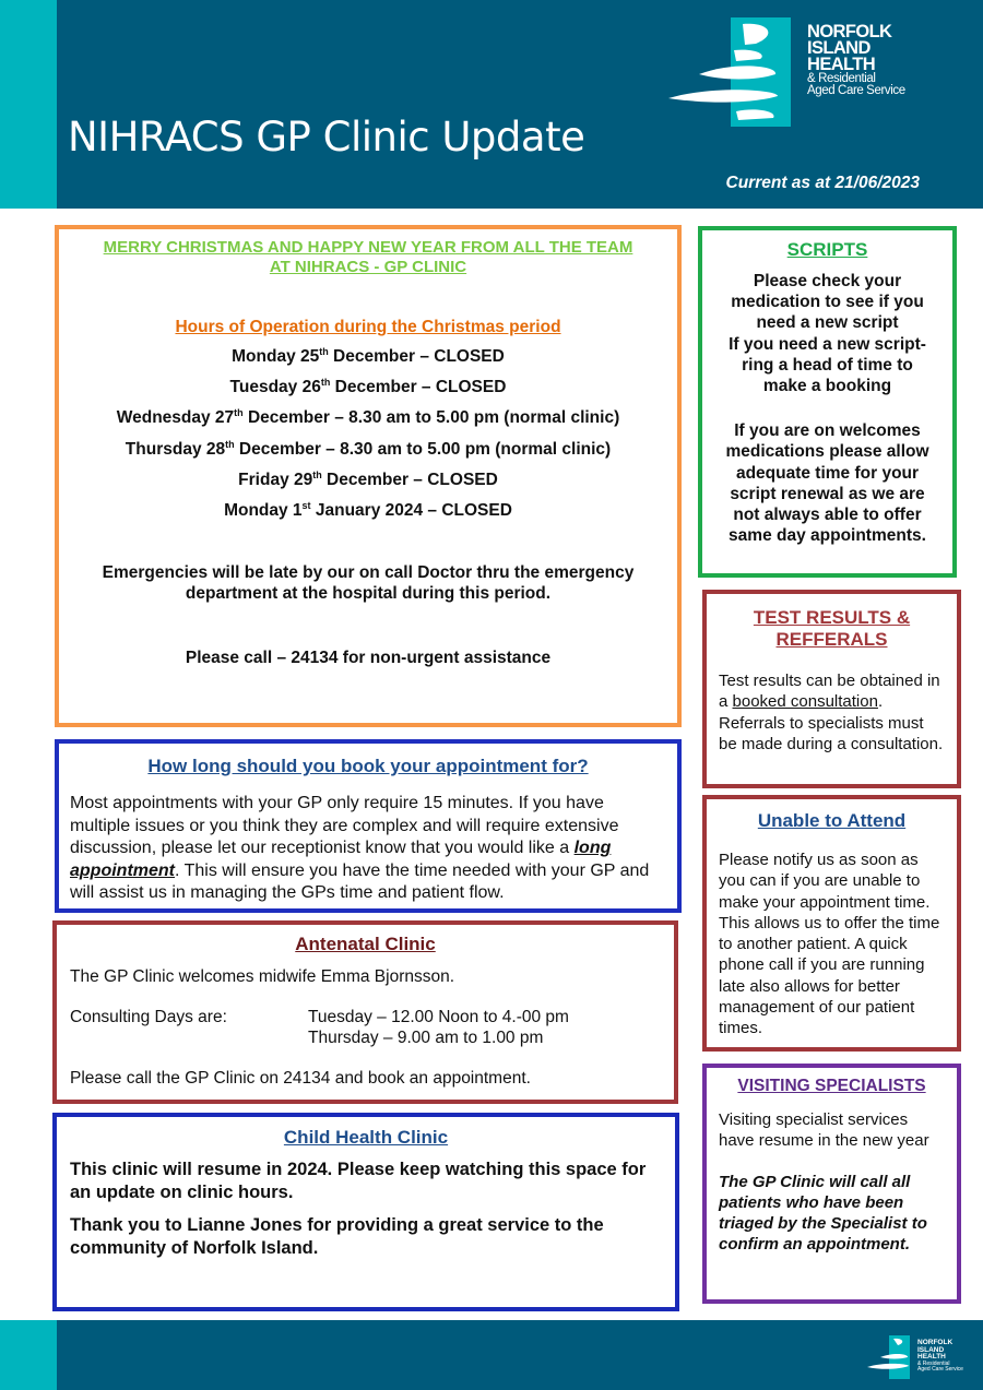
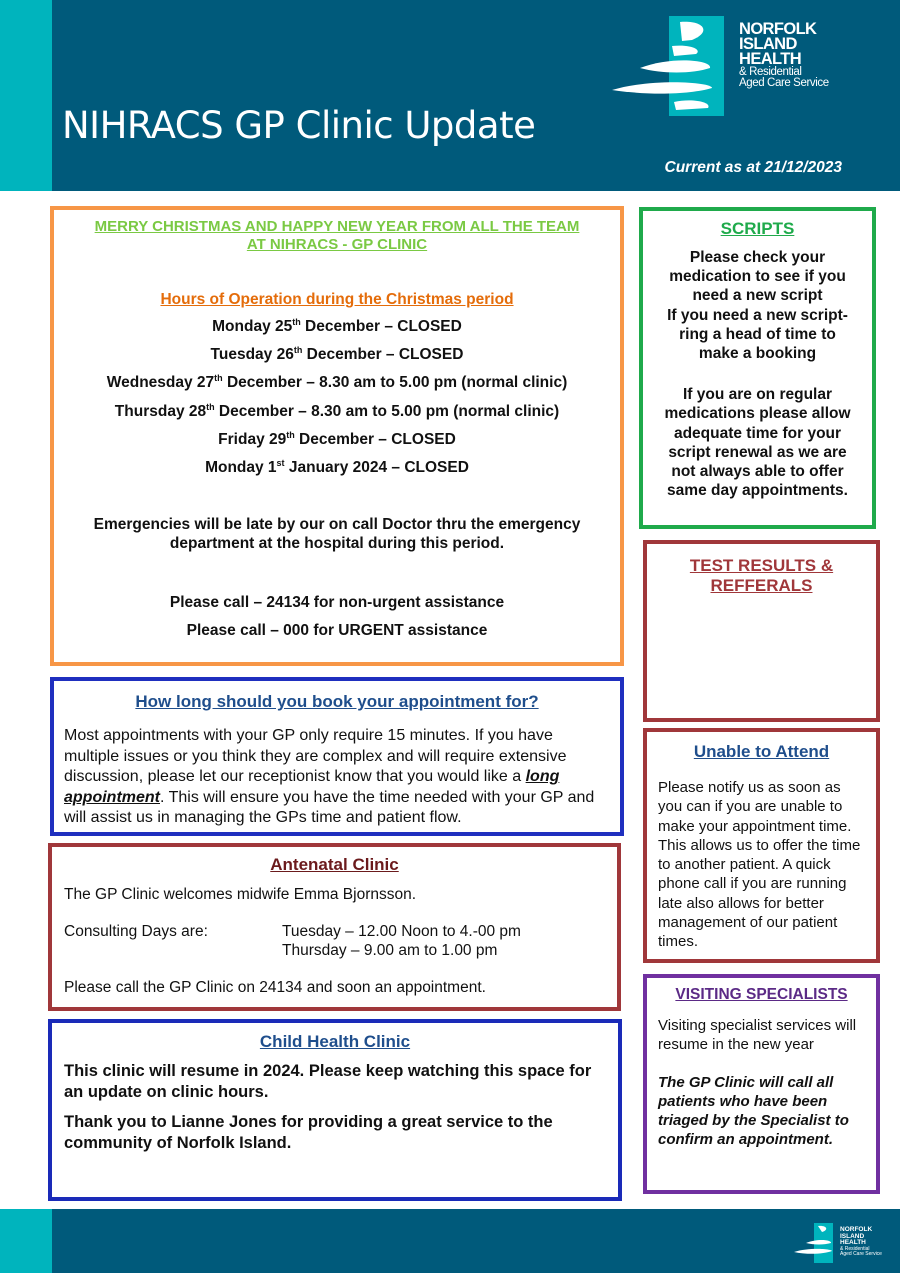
  NIHRACS GP Clinic Update
- Current as at 21/06/2023
+ Current as at 21/12/2023
  NORFOLK
  ISLAND
  HEALTH
  & Residential
  Aged Care Service
  MERRY CHRISTMAS AND HAPPY NEW YEAR FROM ALL THE TEAM
  AT NIHRACS - GP CLINIC
  Hours of Operation during the Christmas period
  Monday 25th December – CLOSED
  Tuesday 26th December – CLOSED
  Wednesday 27th December – 8.30 am to 5.00 pm (normal clinic)
  Thursday 28th December – 8.30 am to 5.00 pm (normal clinic)
  Friday 29th December – CLOSED
  Monday 1st January 2024 – CLOSED
  Emergencies will be late by our on call Doctor thru the emergency
  department at the hospital during this period.
  Please call – 24134 for non-urgent assistance
+ Please call – 000 for URGENT assistance
  How long should you book your appointment for?
  Most appointments with your GP only require 15 minutes. If you have multiple issues or you think they are complex and will require extensive discussion, please let our receptionist know that you would like a long appointment. This will ensure you have the time needed with your GP and will assist us in managing the GPs time and patient flow.
  Antenatal Clinic
  The GP Clinic welcomes midwife Emma Bjornsson.
  Consulting Days are:
  Tuesday – 12.00 Noon to 4.-00 pm
  Thursday – 9.00 am to 1.00 pm
- Please call the GP Clinic on 24134 and book an appointment.
+ Please call the GP Clinic on 24134 and soon an appointment.
  Child Health Clinic
  This clinic will resume in 2024. Please keep watching this space for an update on clinic hours.
  Thank you to Lianne Jones for providing a great service to the community of Norfolk Island.
  SCRIPTS
  Please check your
  medication to see if you
  need a new script
  If you need a new script-
  ring a head of time to
  make a booking
- If you are on welcomes
+ If you are on regular
  medications please allow
  adequate time for your
  script renewal as we are
  not always able to offer
  same day appointments.
  TEST RESULTS &
  REFFERALS
- Test results can be obtained in a booked consultation. Referrals to specialists must be made during a consultation.
  Unable to Attend
  Please notify us as soon as you can if you are unable to make your appointment time. This allows us to offer the time to another patient. A quick phone call if you are running late also allows for better management of our patient times.
  VISITING SPECIALISTS
- Visiting specialist services have resume in the new year
+ Visiting specialist services will resume in the new year
  The GP Clinic will call all patients who have been triaged by the Specialist to confirm an appointment.
